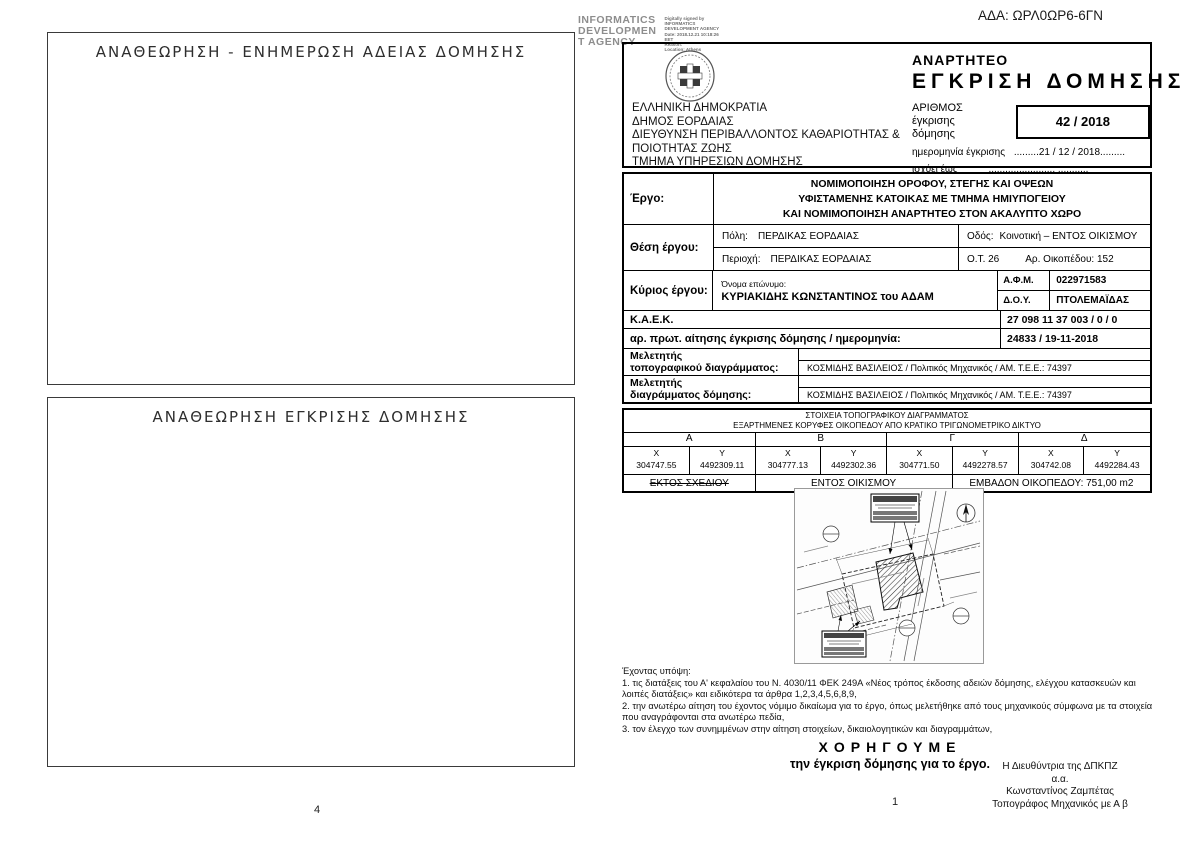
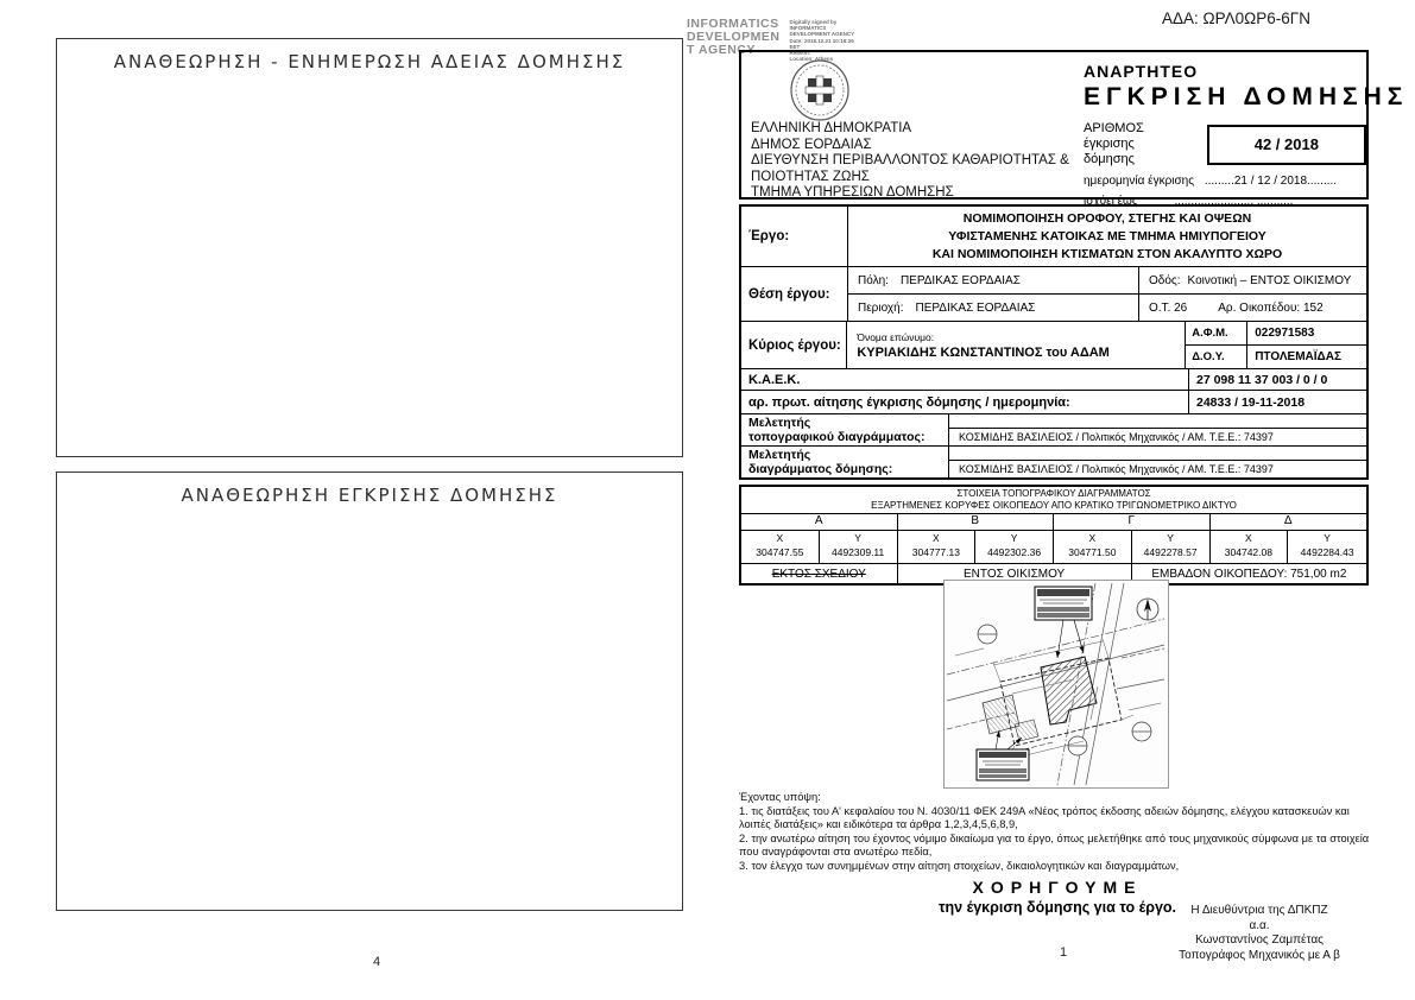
  ΑΝΑΘΕΩΡΗΣΗ - ΕΝΗΜΕΡΩΣΗ ΑΔΕΙΑΣ ΔΟΜΗΣΗΣ
  ΑΝΑΘΕΩΡΗΣΗ ΕΓΚΡΙΣΗΣ ΔΟΜΗΣΗΣ
  4
  1
  ΑΔΑ: ΩΡΛ0ΩΡ6-6ΓΝ
  INFORMATICS
  DEVELOPMEN
  T AGENCY
  ΕΛΛΗΝΙΚΗ ΔΗΜΟΚΡΑΤΙΑ
  ΔΗΜΟΣ ΕΟΡΔΑΙΑΣ
  ΔΙΕΥΘΥΝΣΗ ΠΕΡΙΒΑΛΛΟΝΤΟΣ ΚΑΘΑΡΙΟΤΗΤΑΣ &
  ΠΟΙΟΤΗΤΑΣ ΖΩΗΣ
  ΤΜΗΜΑ ΥΠΗΡΕΣΙΩΝ ΔΟΜΗΣΗΣ
  ΑΝΑΡΤΗΤΕΟ
  ΕΓΚΡΙΣΗ ΔΟΜΗΣΗΣ
  ΑΡΙΘΜΟΣ
  έγκρισης δόμησης
  42 / 2018
  ημερομηνία έγκρισης .........21 / 12 / 2018.........
  ισχύει έως ........................ ...........
  Έργο:
  ΝΟΜΙΜΟΠΟΙΗΣΗ ΟΡΟΦΟΥ, ΣΤΕΓΗΣ ΚΑΙ ΟΨΕΩΝ
  ΥΦΙΣΤΑΜΕΝΗΣ ΚΑΤΟΙΚΑΣ ΜΕ ΤΜΗΜΑ ΗΜΙΥΠΟΓΕΙΟΥ
- ΚΑΙ ΝΟΜΙΜΟΠΟΙΗΣΗ ΑΝΑΡΤΗΤΕΟ ΣΤΟΝ ΑΚΑΛΥΠΤΟ ΧΩΡΟ
+ ΚΑΙ ΝΟΜΙΜΟΠΟΙΗΣΗ ΚΤΙΣΜΑΤΩΝ ΣΤΟΝ ΑΚΑΛΥΠΤΟ ΧΩΡΟ
  Θέση έργου:
  Πόλη:
  ΠΕΡΔΙΚΑΣ ΕΟΡΔΑΙΑΣ
  Οδός:
  Κοινοτική – ΕΝΤΟΣ ΟΙΚΙΣΜΟΥ
  Περιοχή:
  ΠΕΡΔΙΚΑΣ ΕΟΡΔΑΙΑΣ
  Ο.Τ. 26
  Αρ. Οικοπέδου: 152
  Κύριος έργου:
  Όνομα επώνυμο:
  ΚΥΡΙΑΚΙΔΗΣ ΚΩΝΣΤΑΝΤΙΝΟΣ του ΑΔΑΜ
  Α.Φ.Μ.
  022971583
  Δ.Ο.Υ.
  ΠΤΟΛΕΜΑΪΔΑΣ
  Κ.Α.Ε.Κ.
  27 098 11 37 003 / 0 / 0
  αρ. πρωτ. αίτησης έγκρισης δόμησης / ημερομηνία:
  24833 / 19-11-2018
  Μελετητής
  τοπογραφικού διαγράμματος:
  ΚΟΣΜΙΔΗΣ ΒΑΣΙΛΕΙΟΣ / Πολιτικός Μηχανικός / ΑΜ. Τ.Ε.Ε.: 74397
  Μελετητής
  διαγράμματος δόμησης:
  ΚΟΣΜΙΔΗΣ ΒΑΣΙΛΕΙΟΣ / Πολιτικός Μηχανικός / ΑΜ. Τ.Ε.Ε.: 74397
  ΣΤΟΙΧΕΙΑ ΤΟΠΟΓΡΑΦΙΚΟΥ ΔΙΑΓΡΑΜΜΑΤΟΣ
  ΕΞΑΡΤΗΜΕΝΕΣ ΚΟΡΥΦΕΣ ΟΙΚΟΠΕΔΟΥ ΑΠΟ ΚΡΑΤΙΚΟ ΤΡΙΓΩΝΟΜΕΤΡΙΚΟ ΔΙΚΤΥΟ
  Α
  Β
  Γ
  Δ
  X
  304747.55
  Y
  4492309.11
  X
  304777.13
  Y
  4492302.36
  X
  304771.50
  Y
  4492278.57
  X
  304742.08
  Y
  4492284.43
  ΕΚΤΟΣ ΣΧΕΔΙΟΥ
  ΕΝΤΟΣ ΟΙΚΙΣΜΟΥ
  ΕΜΒΑΔΟΝ ΟΙΚΟΠΕΔΟΥ: 751,00 m2
  Έχοντας υπόψη:
  1. τις διατάξεις του Α' κεφαλαίου του Ν. 4030/11 ΦΕΚ 249Α «Νέος τρόπος έκδοσης αδειών δόμησης, ελέγχου κατασκευών και
  λοιπές διατάξεις» και ειδικότερα τα άρθρα 1,2,3,4,5,6,8,9,
  2. την ανωτέρω αίτηση του έχοντος νόμιμο δικαίωμα για το έργο, όπως μελετήθηκε από τους μηχανικούς σύμφωνα με τα στοιχεία
  που αναγράφονται στα ανωτέρω πεδία,
  3. τον έλεγχο των συνημμένων στην αίτηση στοιχείων, δικαιολογητικών και διαγραμμάτων,
  ΧΟΡΗΓΟΥΜΕ
  την έγκριση δόμησης για το έργο.
  Η Διευθύντρια της ΔΠΚΠΖ
  α.α.
  Κωνσταντίνος Ζαμπέτας
  Τοπογράφος Μηχανικός με Α β
